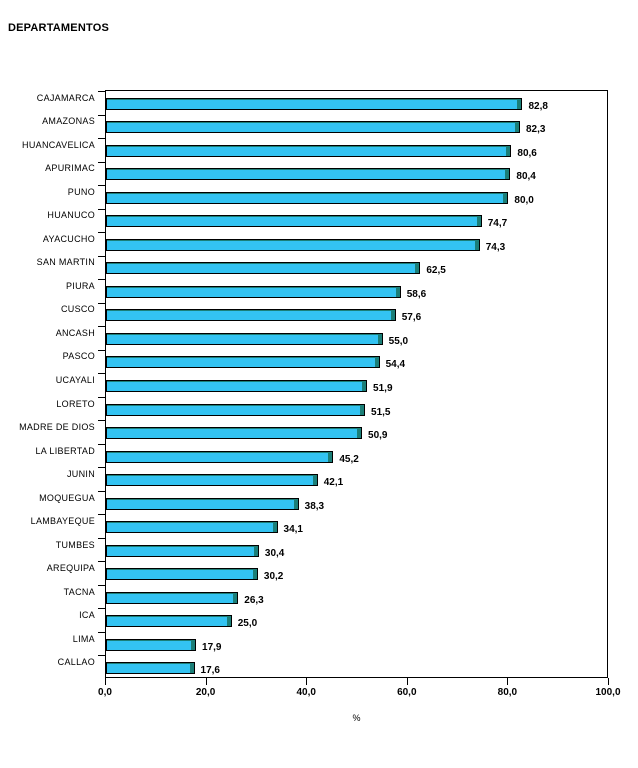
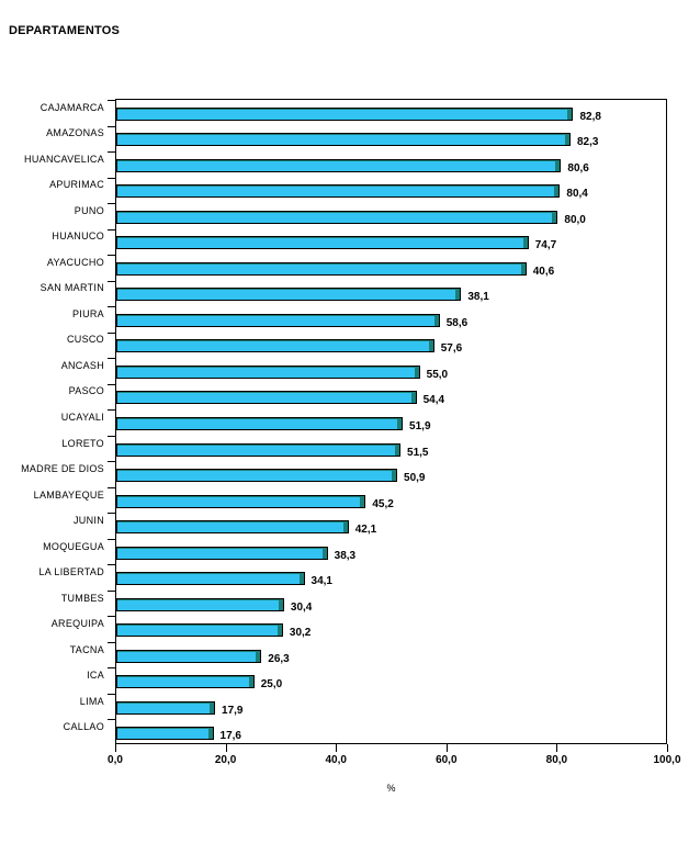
  DEPARTAMENTOS
  CAJAMARCA
  AMAZONAS
  HUANCAVELICA
  APURIMAC
  PUNO
  HUANUCO
  AYACUCHO
  SAN MARTIN
  PIURA
  CUSCO
  ANCASH
  PASCO
  UCAYALI
  LORETO
  MADRE DE DIOS
- LA LIBERTAD
+ LAMBAYEQUE
  JUNIN
  MOQUEGUA
- LAMBAYEQUE
+ LA LIBERTAD
  TUMBES
  AREQUIPA
  TACNA
  ICA
  LIMA
  CALLAO
  82,8
  82,3
  80,6
  80,4
  80,0
  74,7
- 74,3
+ 40,6
- 62,5
+ 38,1
  58,6
  57,6
  55,0
  54,4
  51,9
  51,5
  50,9
  45,2
  42,1
  38,3
  34,1
  30,4
  30,2
  26,3
  25,0
  17,9
  17,6
  0,0
  20,0
  40,0
  60,0
  80,0
  100,0
  %
